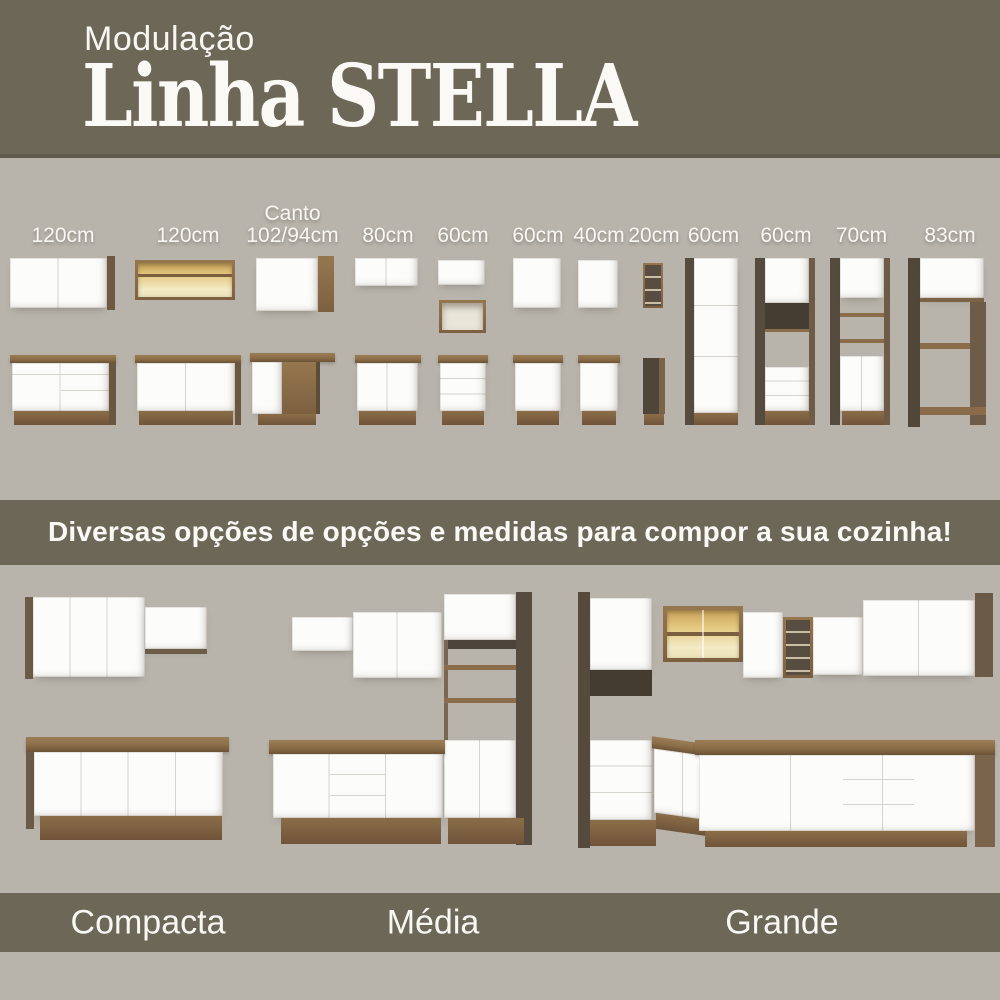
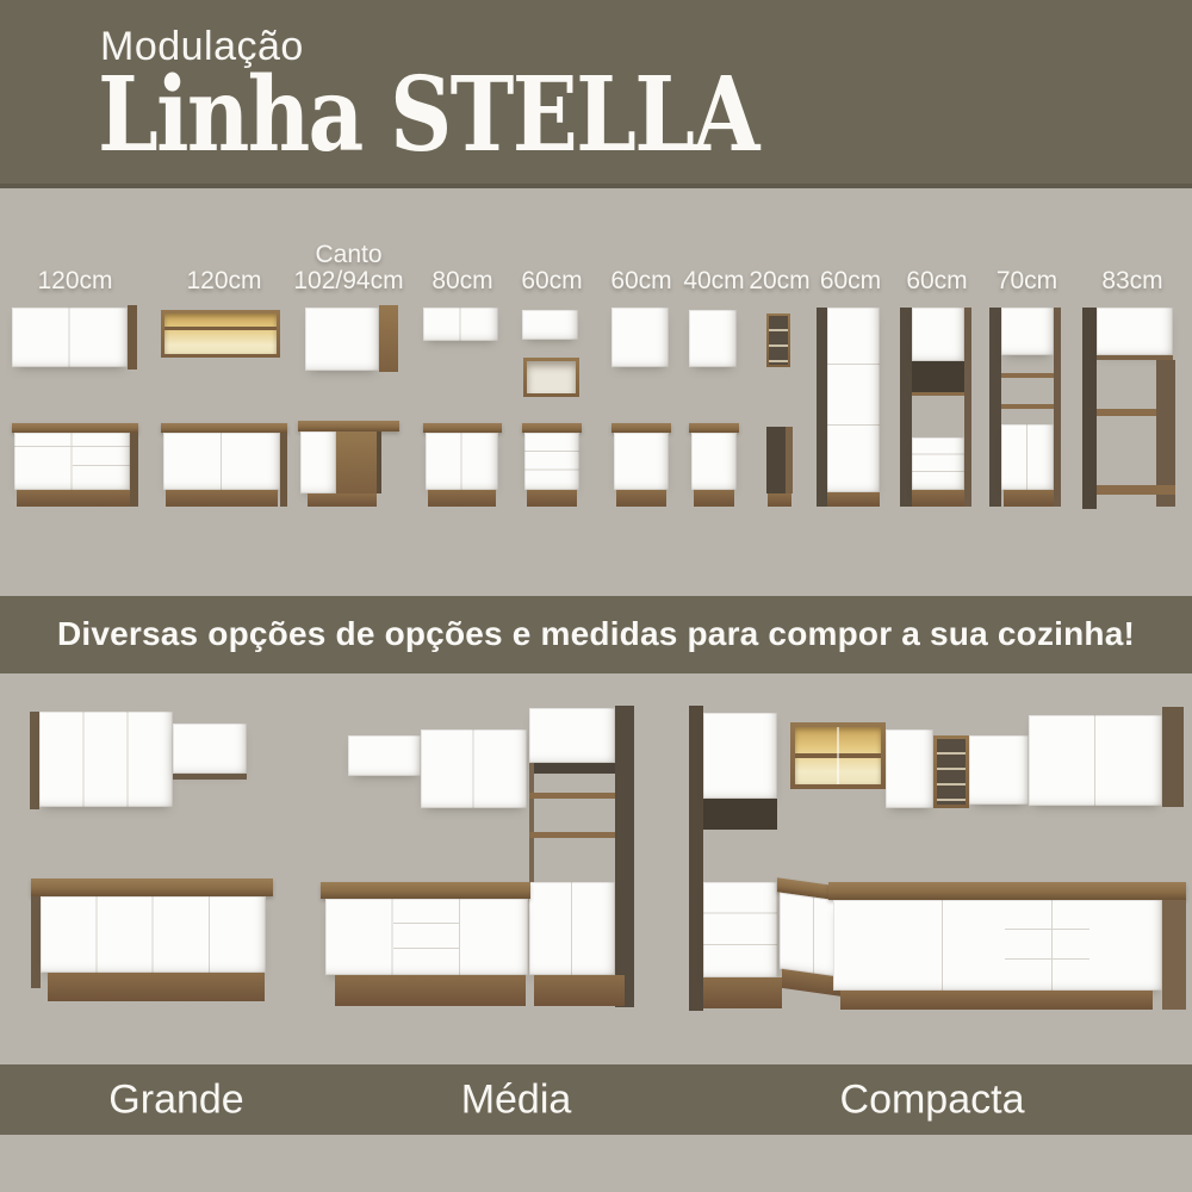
  Modulação
  Linha STELLA
  120cm
  120cm
  Canto
  102/94cm
  80cm
  60cm
  60cm
  40cm
  20cm
  60cm
  60cm
  70cm
  83cm
  Diversas opções de opções e medidas para compor a sua cozinha!
- Compacta
+ Grande
  Média
- Grande
+ Compacta
